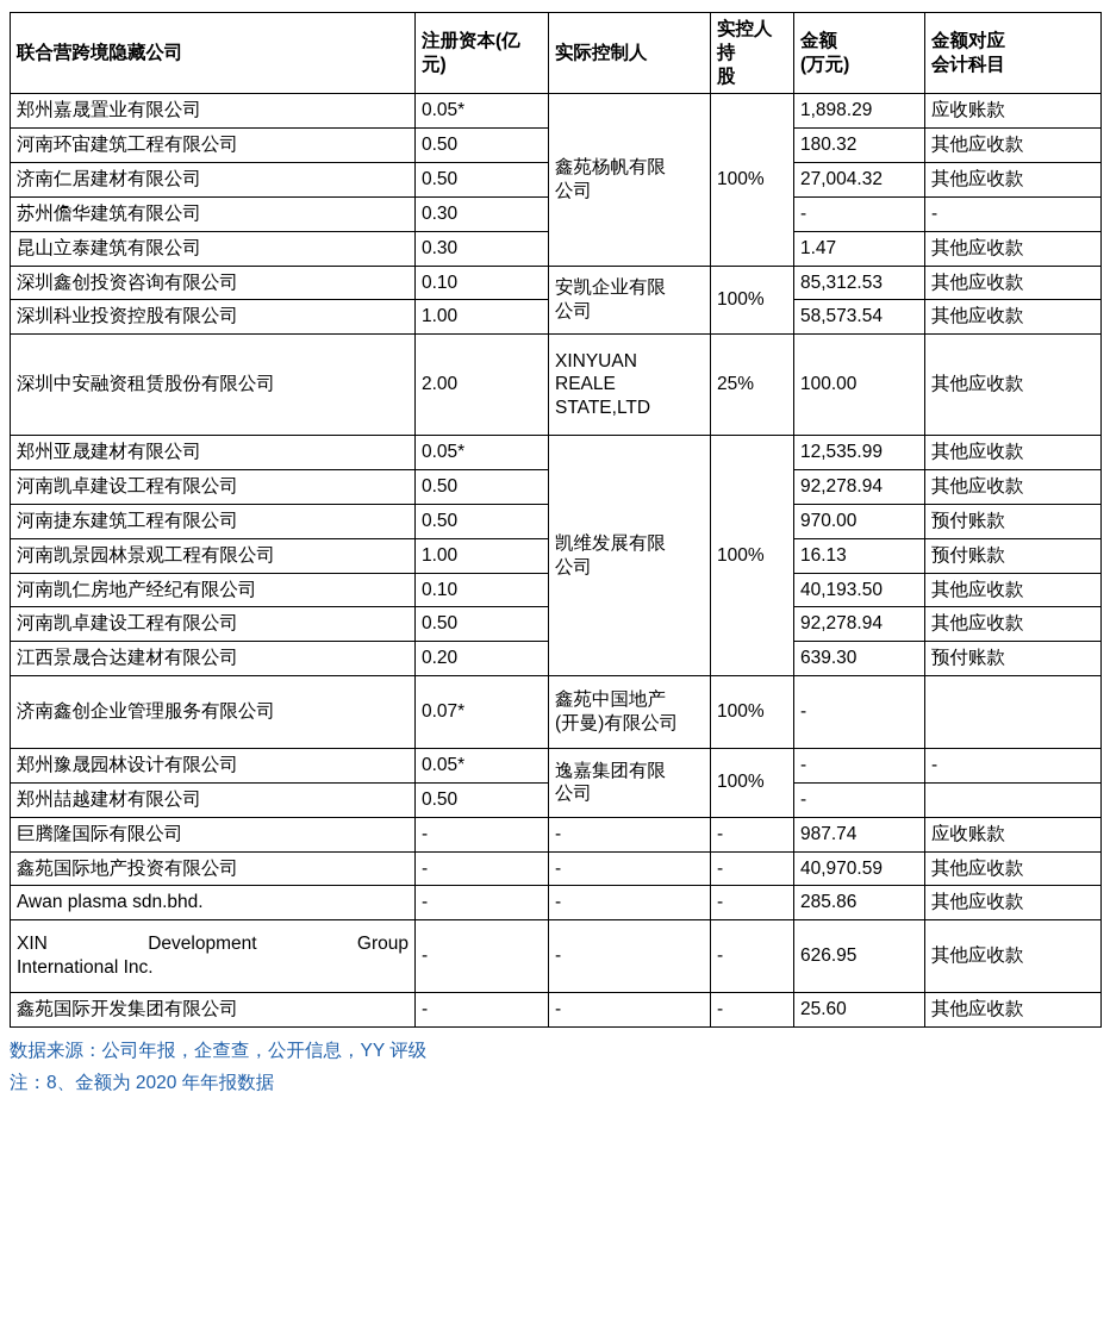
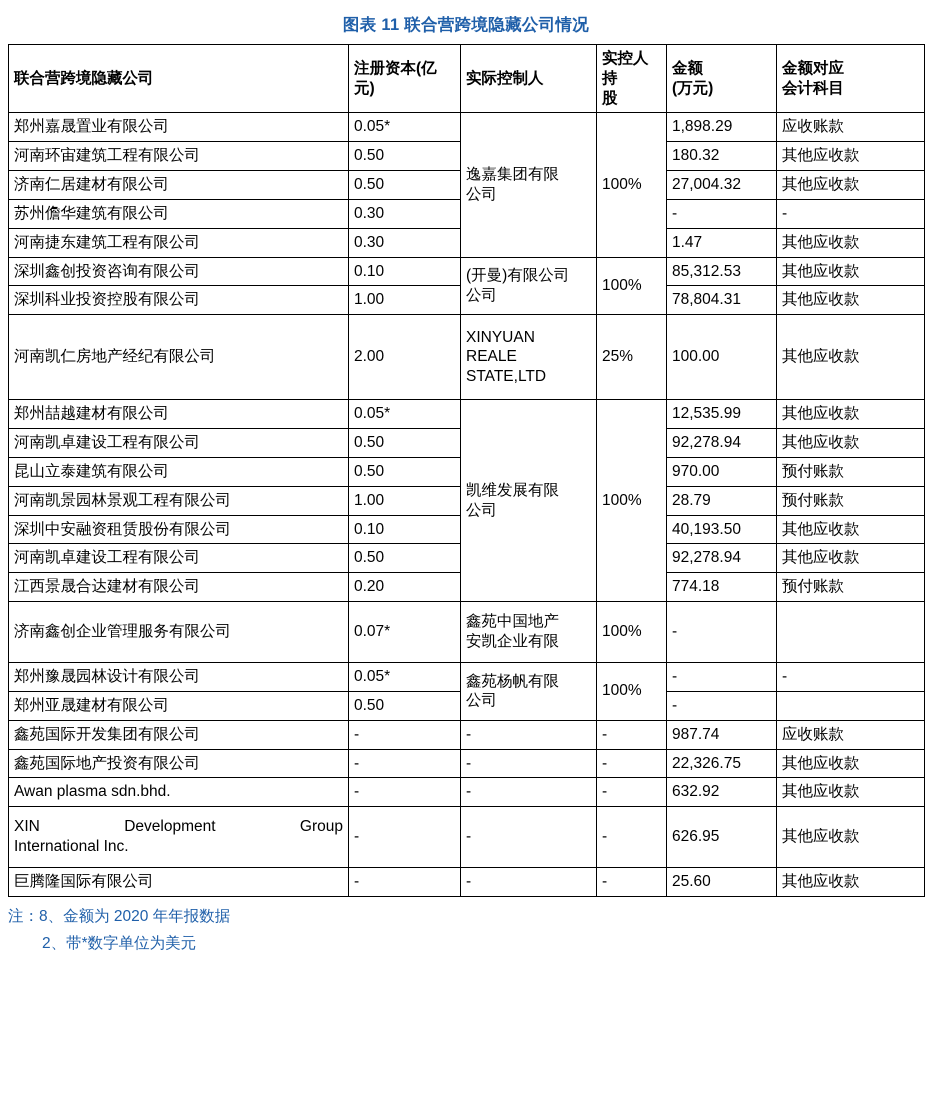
+ 图表 11 联合营跨境隐藏公司情况
  联合营跨境隐藏公司	注册资本(亿 元)	实际控制人	实控人 持 股	金额 (万元)	金额对应 会计科目
- 郑州嘉晟置业有限公司	0.05*	鑫苑杨帆有限 公司	100%	1,898.29	应收账款
+ 郑州嘉晟置业有限公司	0.05*	逸嘉集团有限 公司	100%	1,898.29	应收账款
  河南环宙建筑工程有限公司	0.50	180.32	其他应收款
  济南仁居建材有限公司	0.50	27,004.32	其他应收款
  苏州儋华建筑有限公司	0.30	-	-
- 昆山立泰建筑有限公司	0.30	1.47	其他应收款
+ 河南捷东建筑工程有限公司	0.30	1.47	其他应收款
- 深圳鑫创投资咨询有限公司	0.10	安凯企业有限 公司	100%	85,312.53	其他应收款
+ 深圳鑫创投资咨询有限公司	0.10	(开曼)有限公司 公司	100%	85,312.53	其他应收款
- 深圳科业投资控股有限公司	1.00	58,573.54	其他应收款
+ 深圳科业投资控股有限公司	1.00	78,804.31	其他应收款
- 深圳中安融资租赁股份有限公司	2.00	XINYUAN REALE STATE,LTD	25%	100.00	其他应收款
+ 河南凯仁房地产经纪有限公司	2.00	XINYUAN REALE STATE,LTD	25%	100.00	其他应收款
- 郑州亚晟建材有限公司	0.05*	凯维发展有限 公司	100%	12,535.99	其他应收款
+ 郑州喆越建材有限公司	0.05*	凯维发展有限 公司	100%	12,535.99	其他应收款
  河南凯卓建设工程有限公司	0.50	92,278.94	其他应收款
- 河南捷东建筑工程有限公司	0.50	970.00	预付账款
+ 昆山立泰建筑有限公司	0.50	970.00	预付账款
- 河南凯景园林景观工程有限公司	1.00	16.13	预付账款
+ 河南凯景园林景观工程有限公司	1.00	28.79	预付账款
- 河南凯仁房地产经纪有限公司	0.10	40,193.50	其他应收款
+ 深圳中安融资租赁股份有限公司	0.10	40,193.50	其他应收款
  河南凯卓建设工程有限公司	0.50	92,278.94	其他应收款
- 江西景晟合达建材有限公司	0.20	639.30	预付账款
+ 江西景晟合达建材有限公司	0.20	774.18	预付账款
- 济南鑫创企业管理服务有限公司	0.07*	鑫苑中国地产 (开曼)有限公司	100%	-
+ 济南鑫创企业管理服务有限公司	0.07*	鑫苑中国地产 安凯企业有限	100%	-
- 郑州豫晟园林设计有限公司	0.05*	逸嘉集团有限 公司	100%	-	-
+ 郑州豫晟园林设计有限公司	0.05*	鑫苑杨帆有限 公司	100%	-	-
- 郑州喆越建材有限公司	0.50	-
+ 郑州亚晟建材有限公司	0.50	-
- 巨腾隆国际有限公司	-	-	-	987.74	应收账款
+ 鑫苑国际开发集团有限公司	-	-	-	987.74	应收账款
- 鑫苑国际地产投资有限公司	-	-	-	40,970.59	其他应收款
+ 鑫苑国际地产投资有限公司	-	-	-	22,326.75	其他应收款
- Awan plasma sdn.bhd.	-	-	-	285.86	其他应收款
+ Awan plasma sdn.bhd.	-	-	-	632.92	其他应收款
  XIN Development Group International Inc.	-	-	-	626.95	其他应收款
- 鑫苑国际开发集团有限公司	-	-	-	25.60	其他应收款
+ 巨腾隆国际有限公司	-	-	-	25.60	其他应收款
- 数据来源：公司年报，企查查，公开信息，YY 评级
  注：8、金额为 2020 年年报数据
+ 2、带*数字单位为美元
